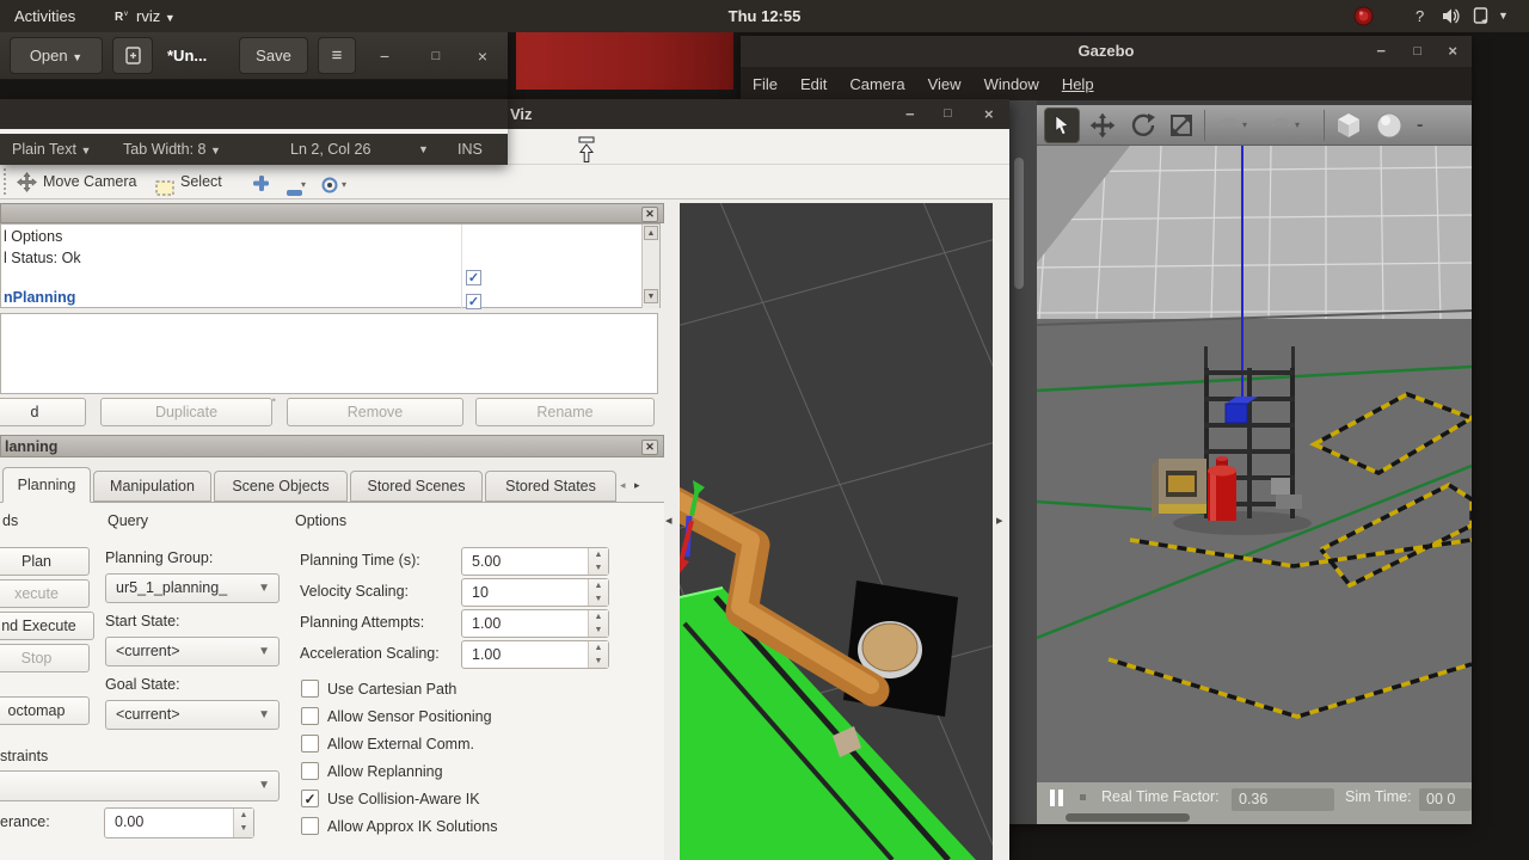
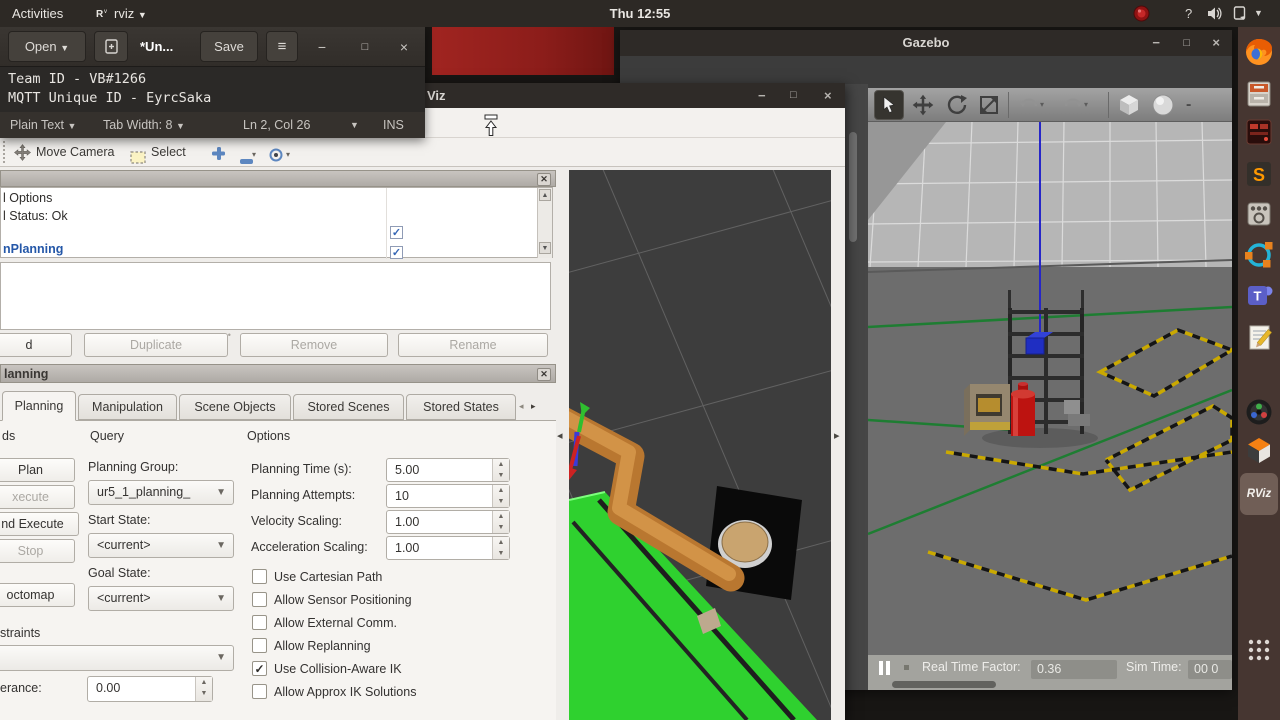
  Gazebo
  −
  □
  ×
- File
- Edit
- Camera
- View
- Window
- Help
  ▾
  ▾
  -
  Real Time Factor:
  0.36
  Sim Time:
  00 0
  Viz
  −
  □
  ×
  Move Camera
  Select
  ▾
  ▾
  ✕
  l Options
  l Status: Ok
  nPlanning
  ✓
  ✓
  d
  Duplicate
  Remove
  Rename
  lanning
  ✕
  Planning
  Manipulation
  Scene Objects
  Stored Scenes
  Stored States
  ◂
  ▸
  ds
  Query
  Options
  Plan
  xecute
  nd Execute
  Stop
  octomap
  Planning Group:
  ur5_1_planning_
  ▼
  Start State:
  <current>
  ▼
  Goal State:
  <current>
  ▼
  Planning Time (s):
  5.00
- Velocity Scaling:
+ Planning Attempts:
  10
- Planning Attempts:
+ Velocity Scaling:
  1.00
  Acceleration Scaling:
  1.00
  Use Cartesian Path
  Allow Sensor Positioning
  Allow External Comm.
  Allow Replanning
  ✓ Use Collision-Aware IK
  Allow Approx IK Solutions
  straints
  ▼
  erance:
  0.00
  ◂
  ▸
  Open ▼
  *Un...
  Save
  ≡
  −
  □
  ×
+ Team ID - VB#1266 MQTT Unique ID - EyrcSaka
  Plain Text ▼
  Tab Width: 8 ▼
  Ln 2, Col 26
  ▼
  INS
  Activities
  R
  rviz ▼
  Thu 12:55
  ?
  ▼
+ S
+ T
+ RViz
